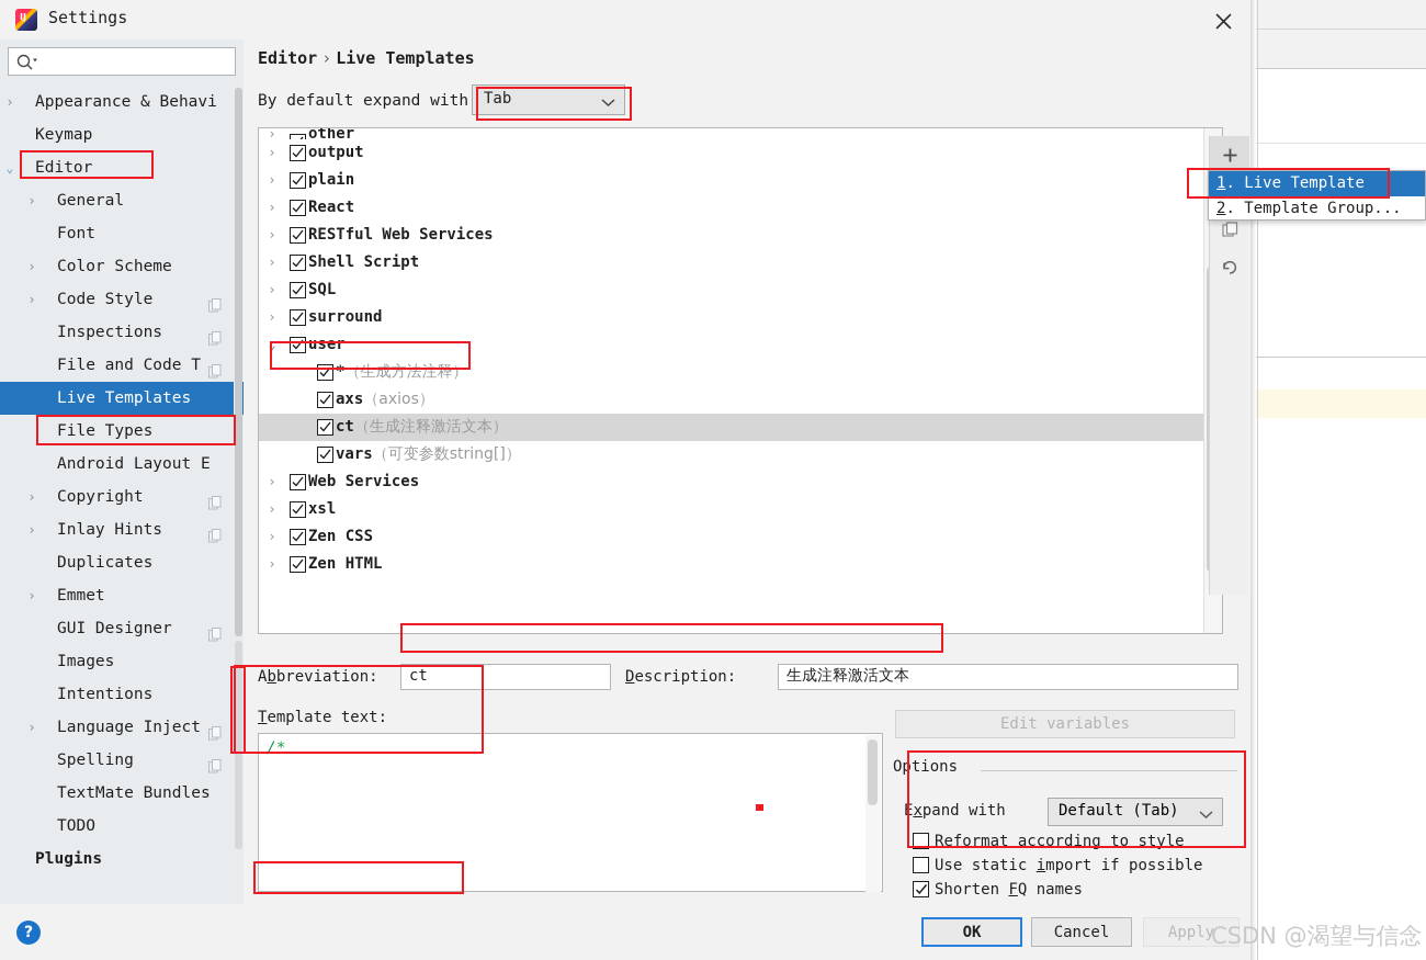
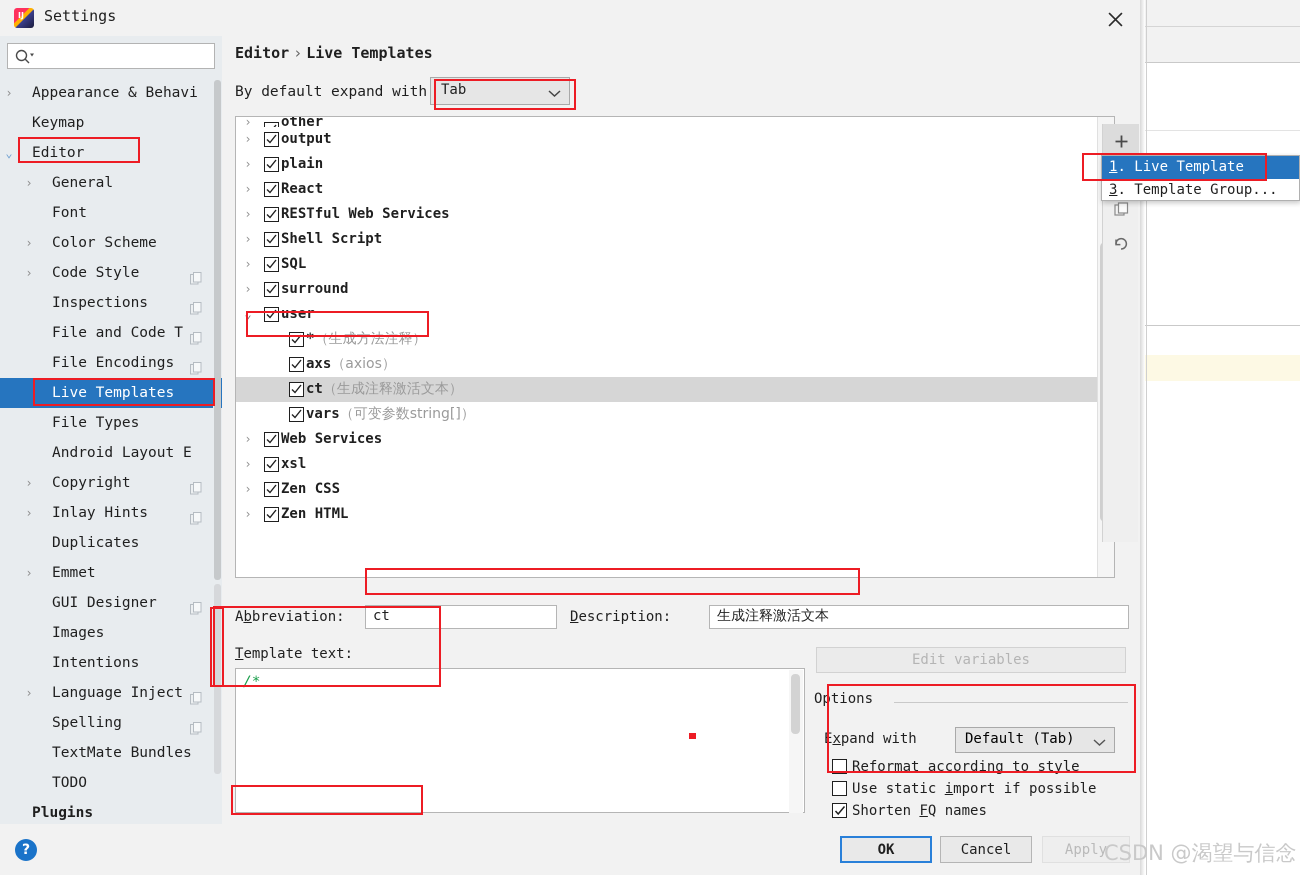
  Settings
  ›
  Appearance & Behavi
  Keymap
  ⌄
  Editor
  ›
  General
  Font
  ›
  Color Scheme
  ›
  Code Style
  Inspections
  File and Code T
+ File Encodings
  Live Templates
  File Types
  Android Layout E
  ›
  Copyright
  ›
  Inlay Hints
  Duplicates
  ›
  Emmet
  GUI Designer
  Images
  Intentions
  ›
  Language Inject
  Spelling
  TextMate Bundles
  TODO
  Plugins
  Editor › Live Templates
  By default expand with
  Tab
  ›
  other
  ›
  output
  ›
  plain
  ›
  React
  ›
  RESTful Web Services
  ›
  Shell Script
  ›
  SQL
  ›
  surround
  ⌄
  user
  *（生成方法注释）
  axs（axios）
  ct（生成注释激活文本）
  vars（可变参数string[]）
  ›
  Web Services
  ›
  xsl
  ›
  Zen CSS
  ›
  Zen HTML
  Abbreviation:
  ct
  Description:
  生成注释激活文本
  Template text:
  /*
  Edit variables
  Options
  Expand with
  Default (Tab)
  Reformat according to style
  Use static import if possible
  Shorten FQ names
  ?
  OK
  Cancel
  Apply
  1. Live Template
- 2. Template Group...
+ 3. Template Group...
  CSDN @渴望与信念
